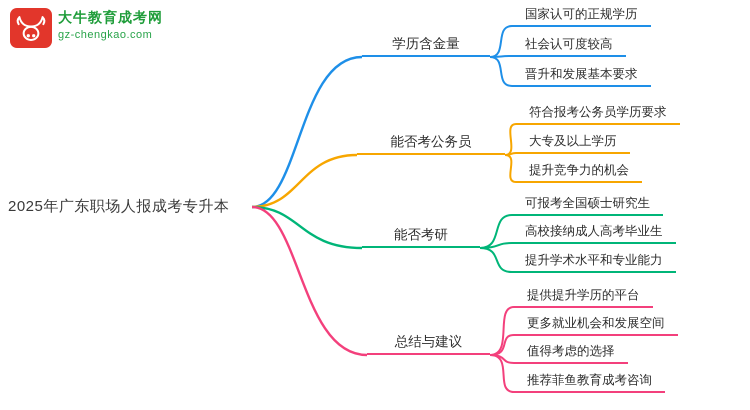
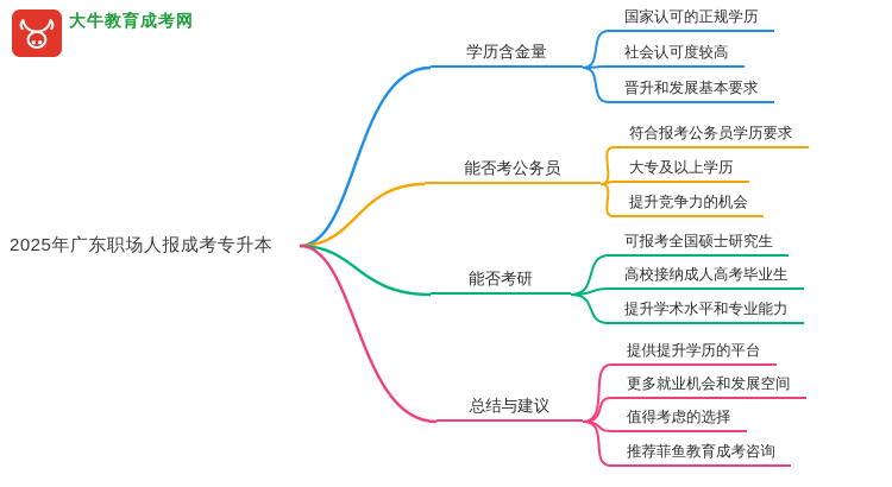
  大牛教育成考网
- gz-chengkao.com
  2025年广东职场人报成考专升本
  学历含金量
  能否考公务员
  能否考研
  总结与建议
  国家认可的正规学历
  社会认可度较高
  晋升和发展基本要求
  符合报考公务员学历要求
  大专及以上学历
  提升竞争力的机会
  可报考全国硕士研究生
  高校接纳成人高考毕业生
  提升学术水平和专业能力
  提供提升学历的平台
  更多就业机会和发展空间
  值得考虑的选择
  推荐菲鱼教育成考咨询
